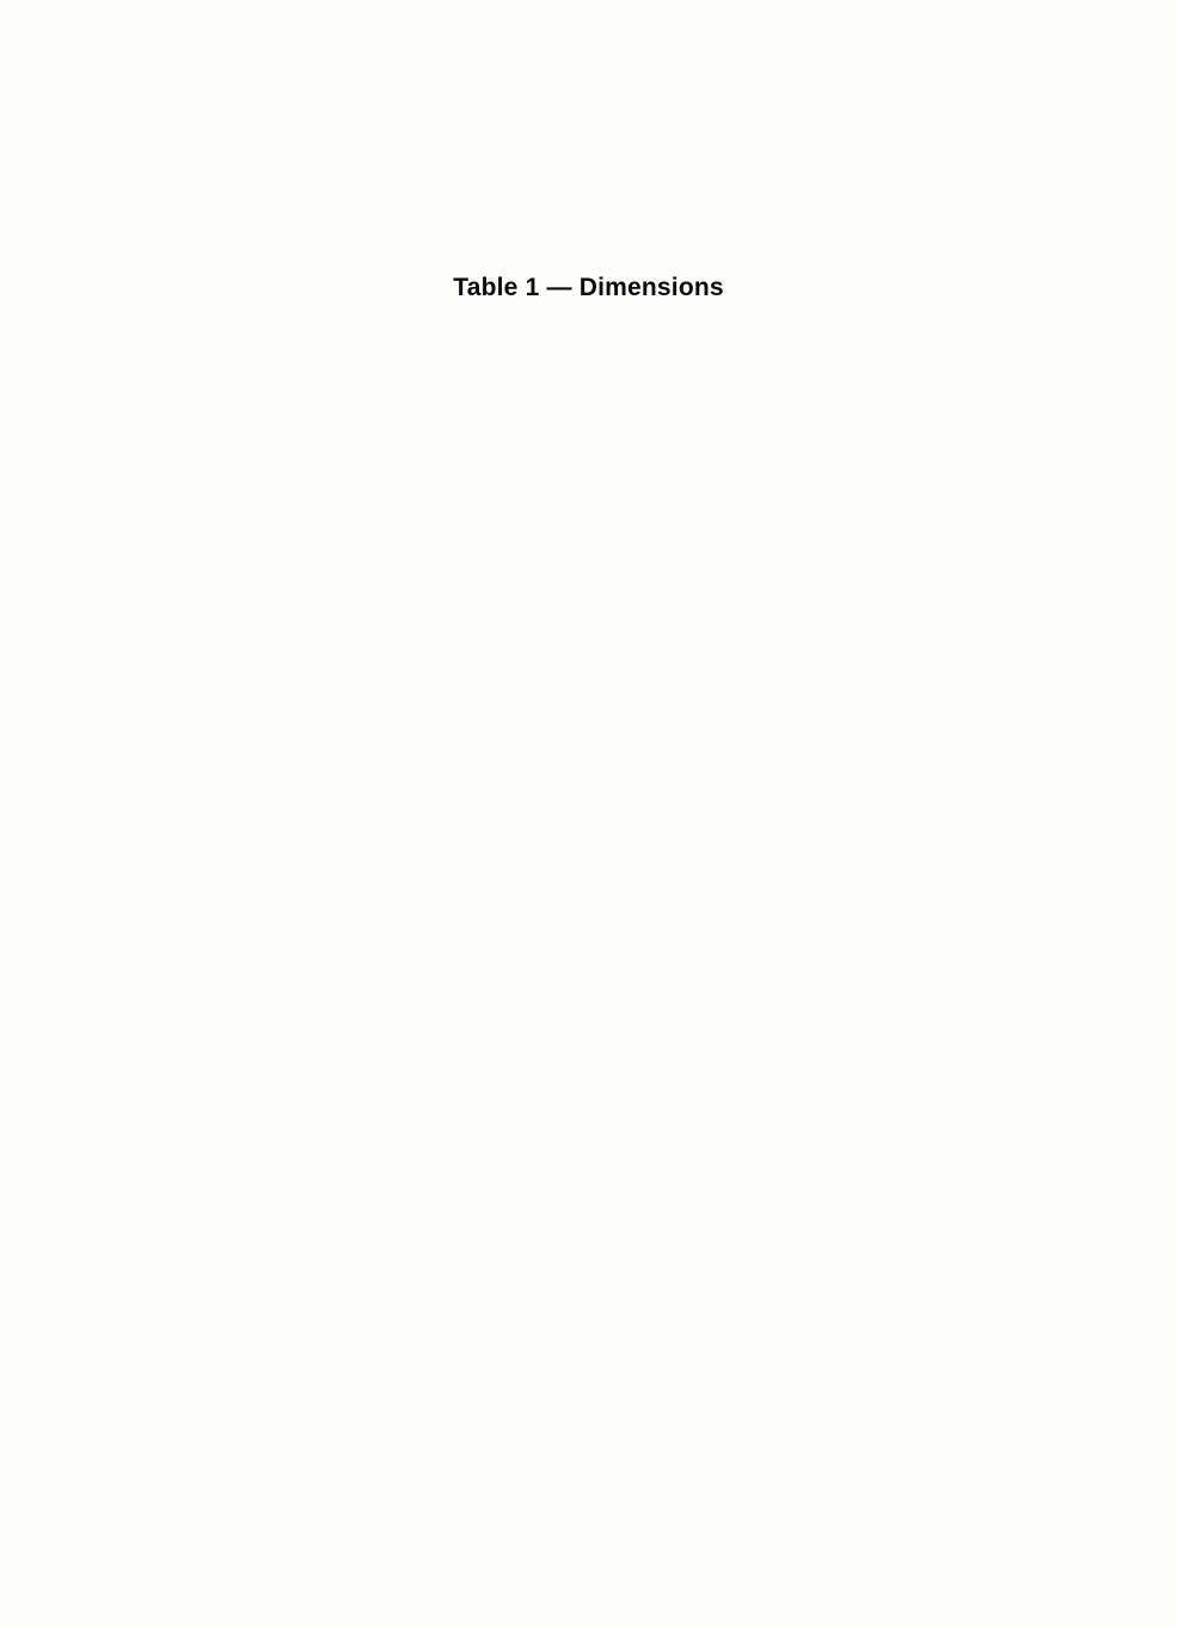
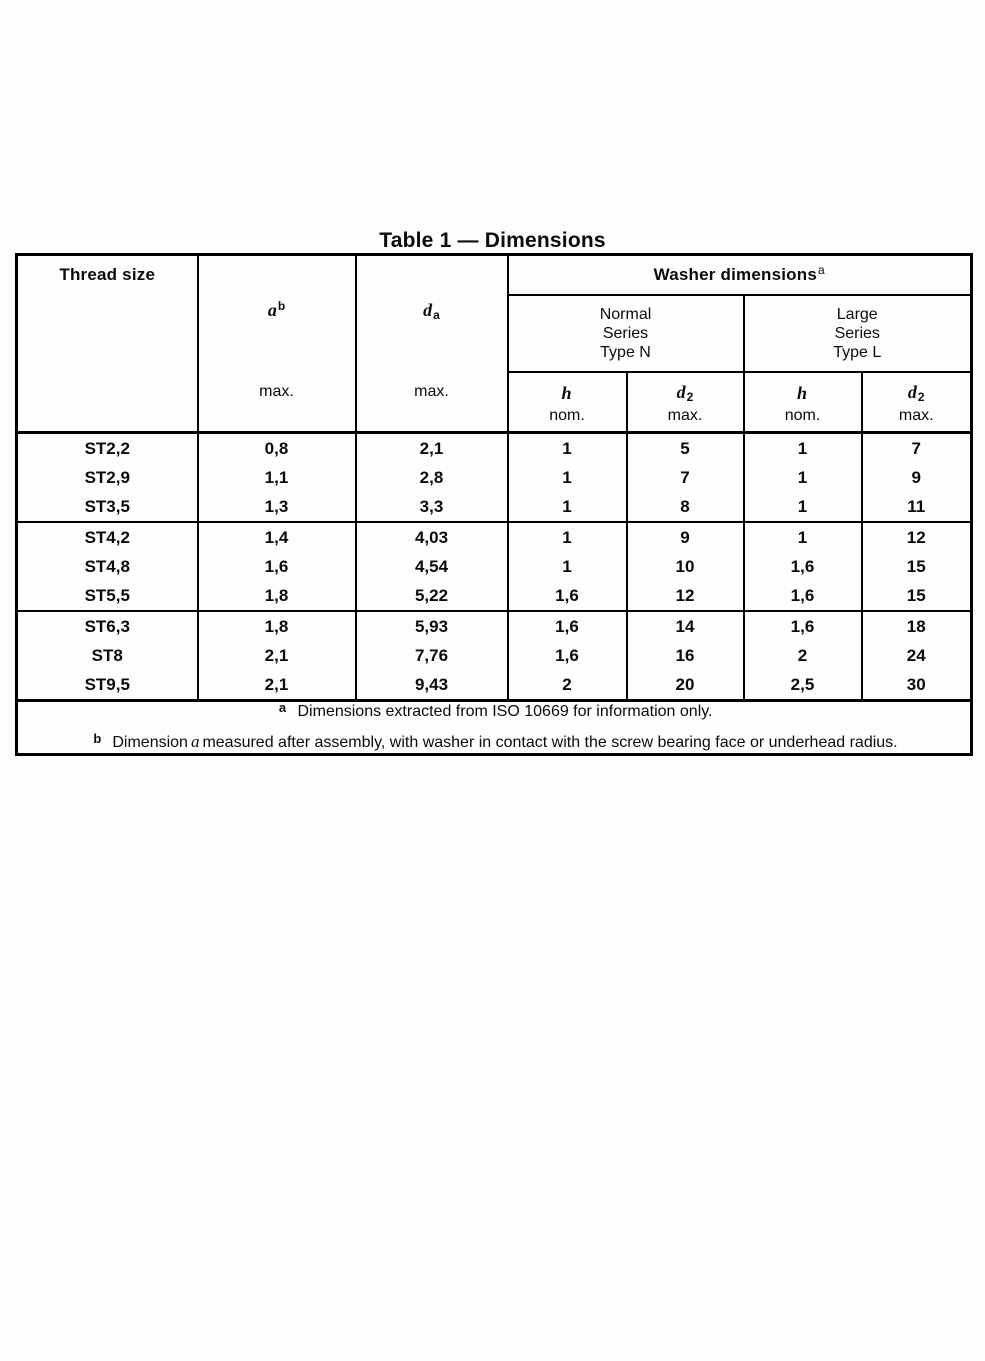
  Table 1 — Dimensions
+ Thread size	ab max.	da max.	Washer dimensionsa
+ Normal Series Type N	Large Series Type L
+ h nom.	d2 max.	h nom.	d2 max.
+ ST2,2	0,8	2,1	1	5	1	7
+ ST2,9	1,1	2,8	1	7	1	9
+ ST3,5	1,3	3,3	1	8	1	11
+ ST4,2	1,4	4,03	1	9	1	12
+ ST4,8	1,6	4,54	1	10	1,6	15
+ ST5,5	1,8	5,22	1,6	12	1,6	15
+ ST6,3	1,8	5,93	1,6	14	1,6	18
+ ST8	2,1	7,76	1,6	16	2	24
+ ST9,5	2,1	9,43	2	20	2,5	30
+ a Dimensions extracted from ISO 10669 for information only. b Dimension a measured after assembly, with washer in contact with the screw bearing face or underhead radius.
